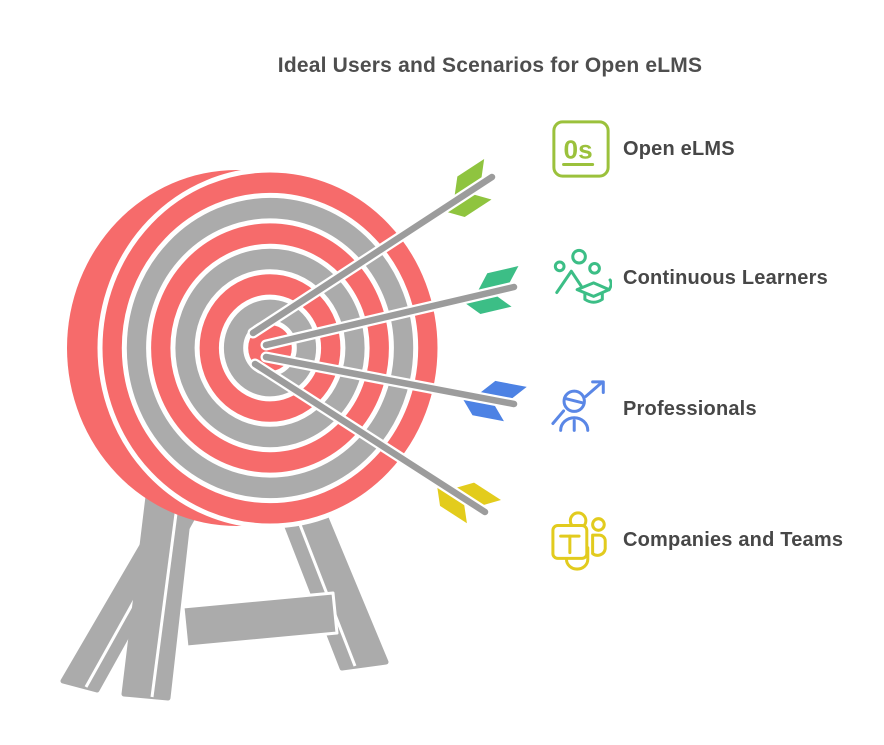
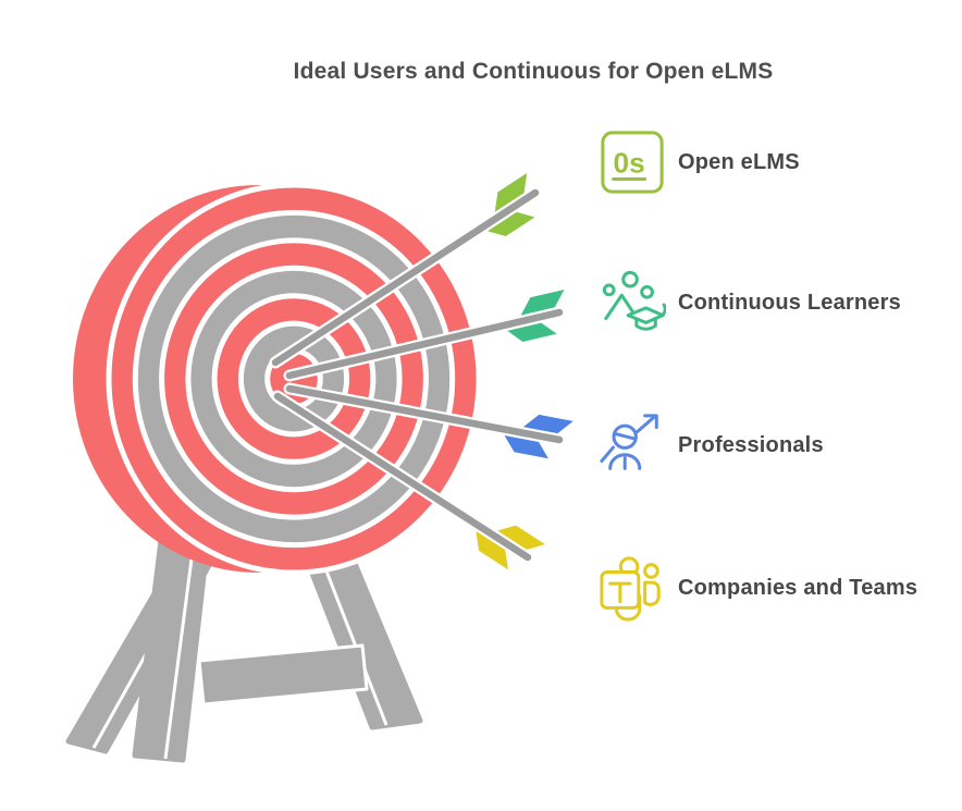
- Ideal Users and Scenarios for Open eLMS
+ Ideal Users and Continuous for Open eLMS
  0s
  Open eLMS
  Continuous Learners
  Professionals
  Companies and Teams
